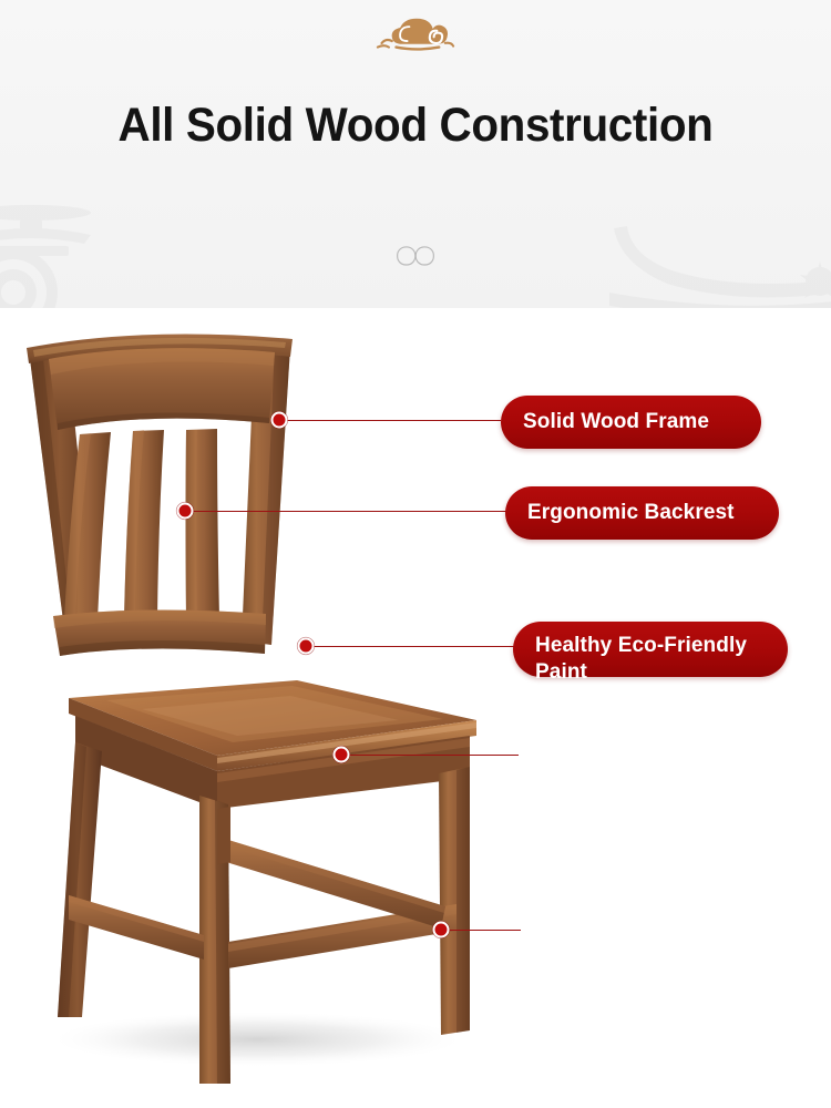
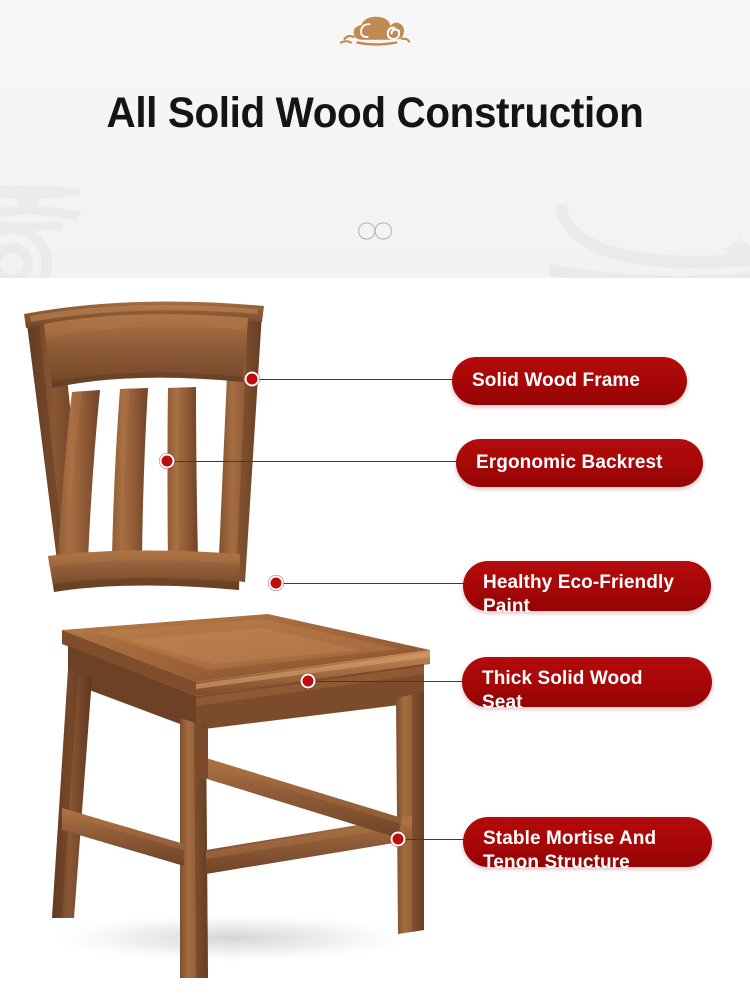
  All Solid Wood Construction
  Solid Wood Frame
  Ergonomic Backrest
  Healthy Eco-Friendly
  Paint
+ Thick Solid Wood
+ Seat
+ Stable Mortise And
+ Tenon Structure
